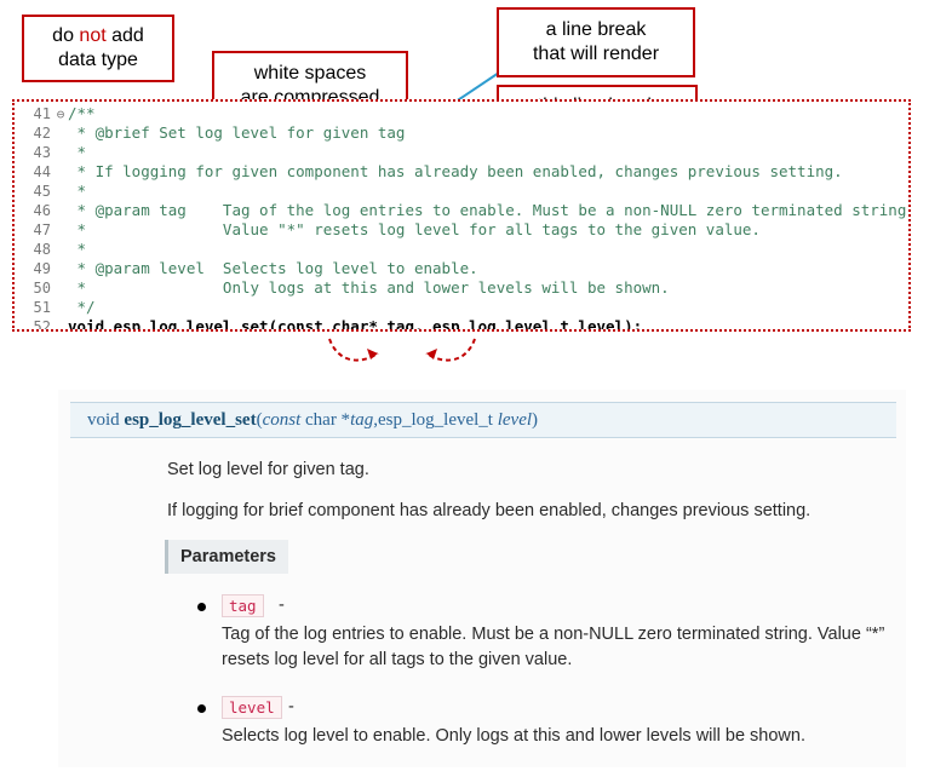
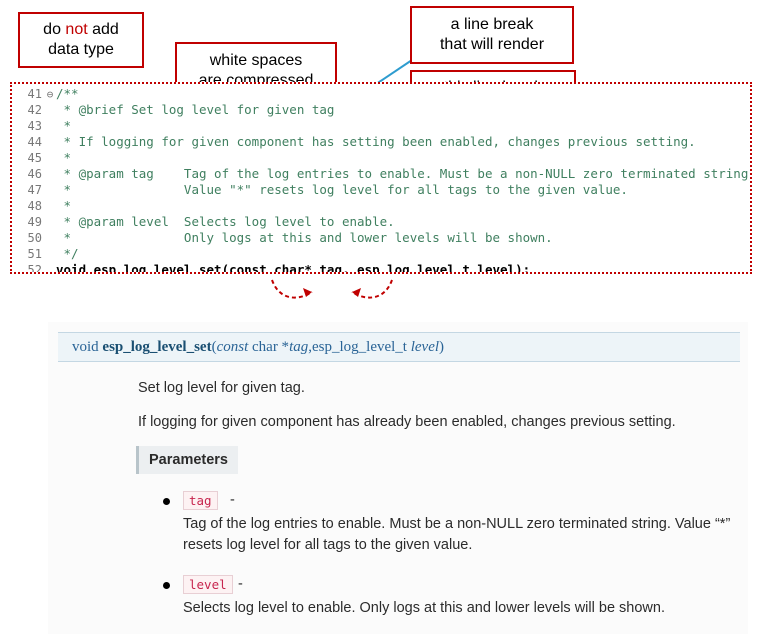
  do not add
  data type
  white spaces
  are compressed
  a line break
  that will render
  41
  ⊖
  /**
  42
  * @brief Set log level for given tag
  43
  *
  44
- * If logging for given component has already been enabled, changes previous setting.
+ * If logging for given component has setting been enabled, changes previous setting.
  45
  *
  46
  * @param tag Tag of the log entries to enable. Must be a non-NULL zero terminated string
  47
  * Value "*" resets log level for all tags to the given value.
  48
  *
  49
  * @param level Selects log level to enable.
  50
  * Only logs at this and lower levels will be shown.
  51
  */
  52
  void esp_log_level_set(const char* tag, esp_log_level_t level);
  void
  esp_log_level_set
  (
  const
  char *
  tag
  ,
  esp_log_level_t
  level
  )
  Set log level for given tag.
- If logging for brief component has already been enabled, changes previous setting.
+ If logging for given component has already been enabled, changes previous setting.
  Parameters
  tag
  -
  Tag of the log entries to enable. Must be a non-NULL zero terminated string. Value “*” resets log level for all tags to the given value.
  level
  -
  Selects log level to enable. Only logs at this and lower levels will be shown.
